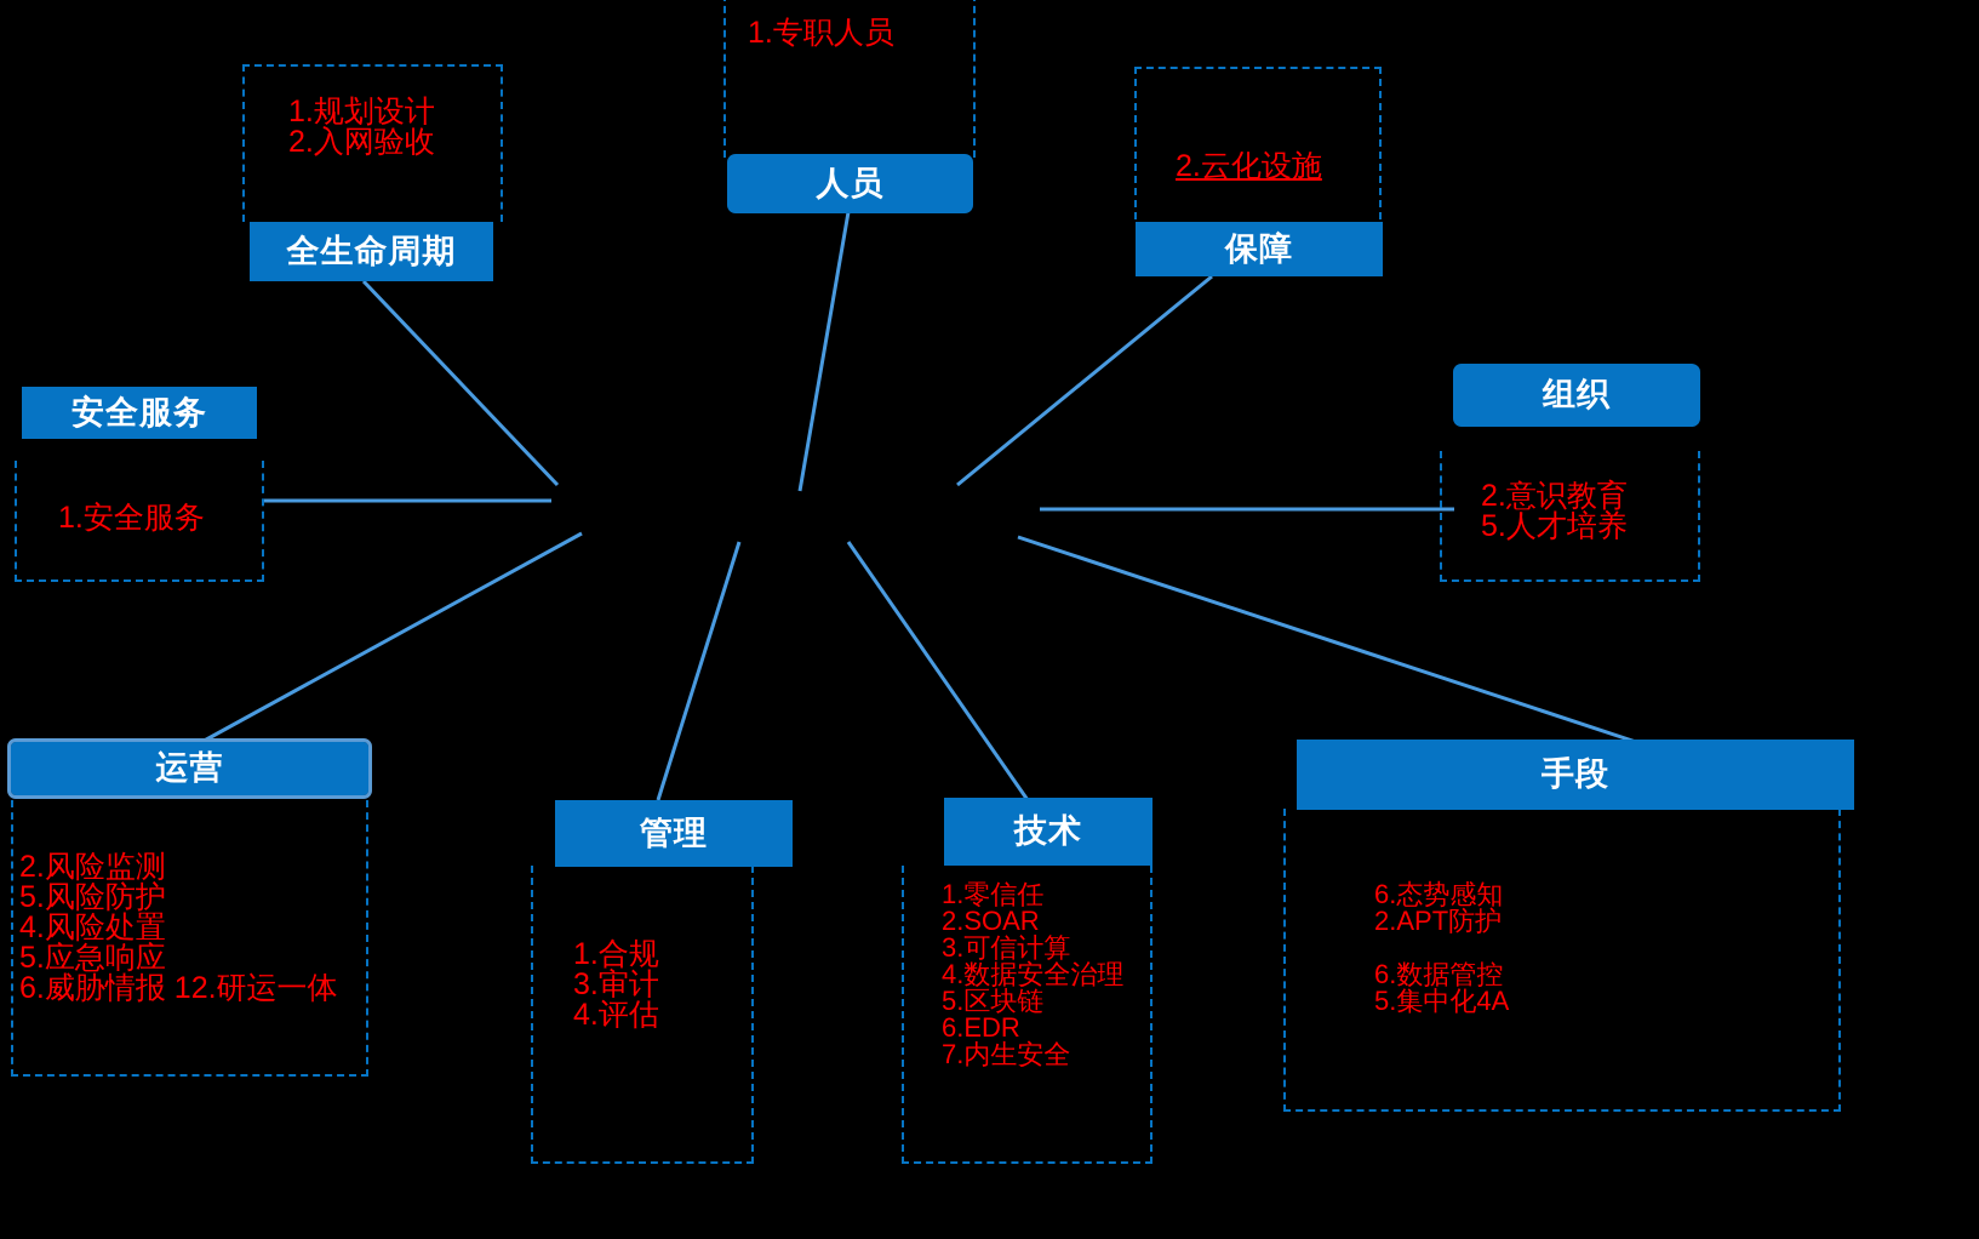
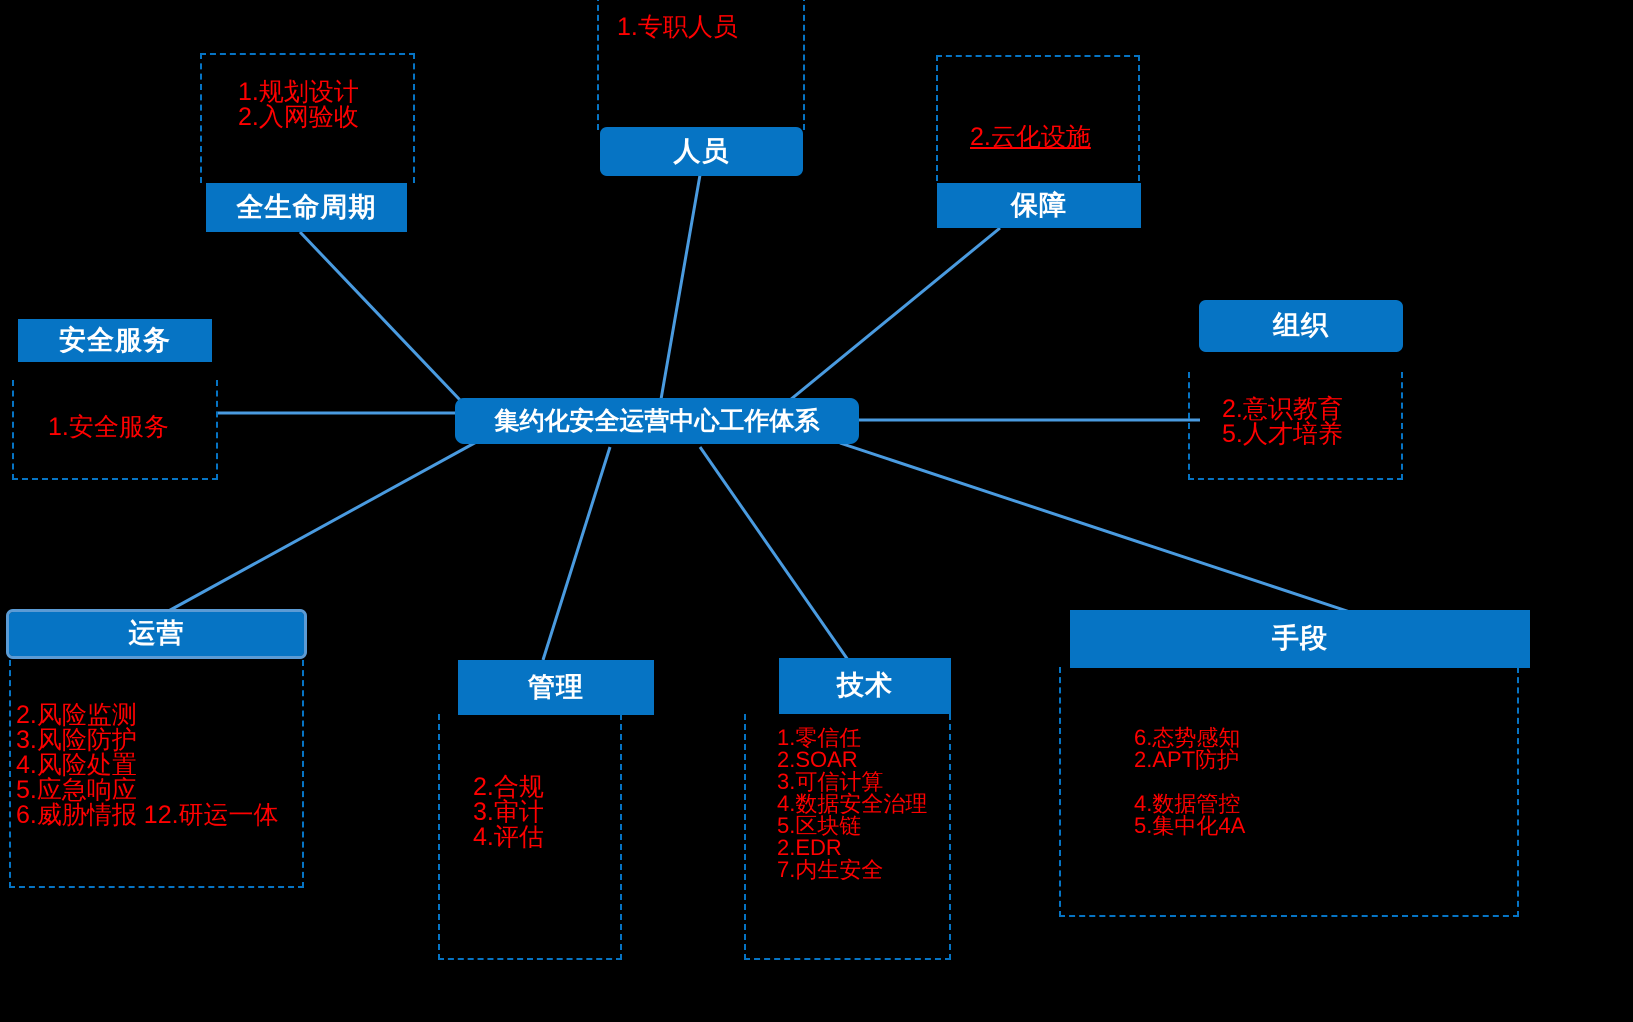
+ 集约化安全运营中心工作体系
  1.专职人员
  人员
  1.规划设计
  2.入网验收
  全生命周期
  2.云化设施
  保障
  组织
  2.意识教育
  5.人才培养
  安全服务
  1.安全服务
  运营
  2.风险监测
- 5.风险防护
+ 3.风险防护
  4.风险处置
  5.应急响应
  6.威胁情报 12.研运一体
  管理
- 1.合规
+ 2.合规
  3.审计
  4.评估
  技术
  1.零信任
  2.SOAR
  3.可信计算
  4.数据安全治理
  5.区块链
- 6.EDR
+ 2.EDR
  7.内生安全
  手段
  6.态势感知
  2.APT防护
- 6.数据管控
+ 4.数据管控
  5.集中化4A
